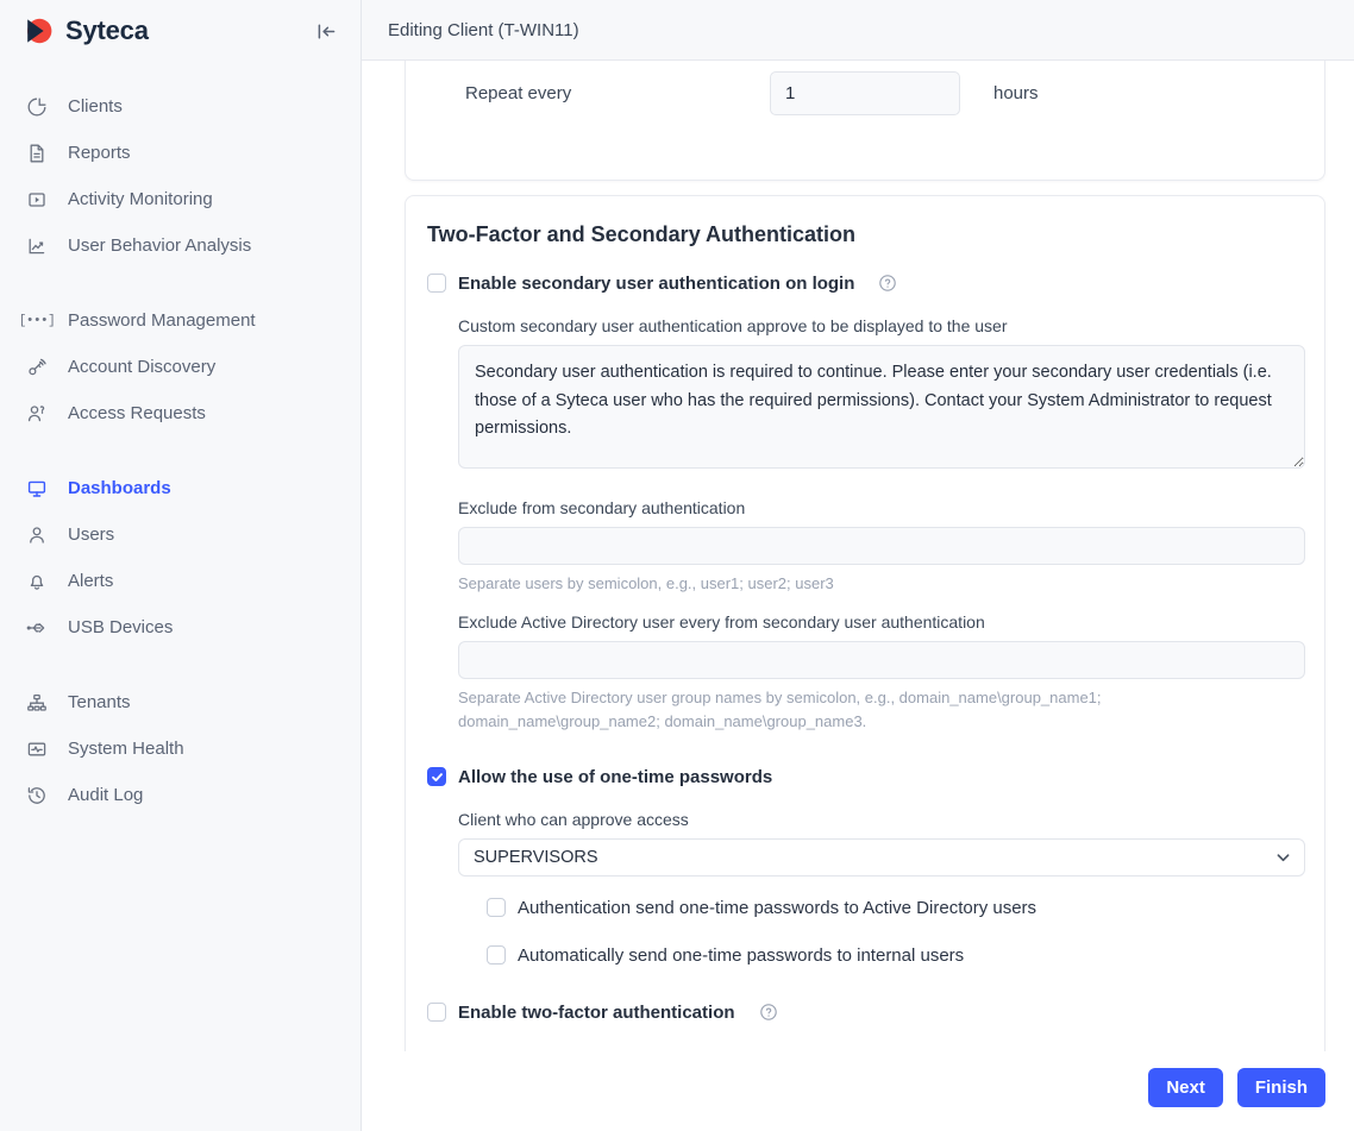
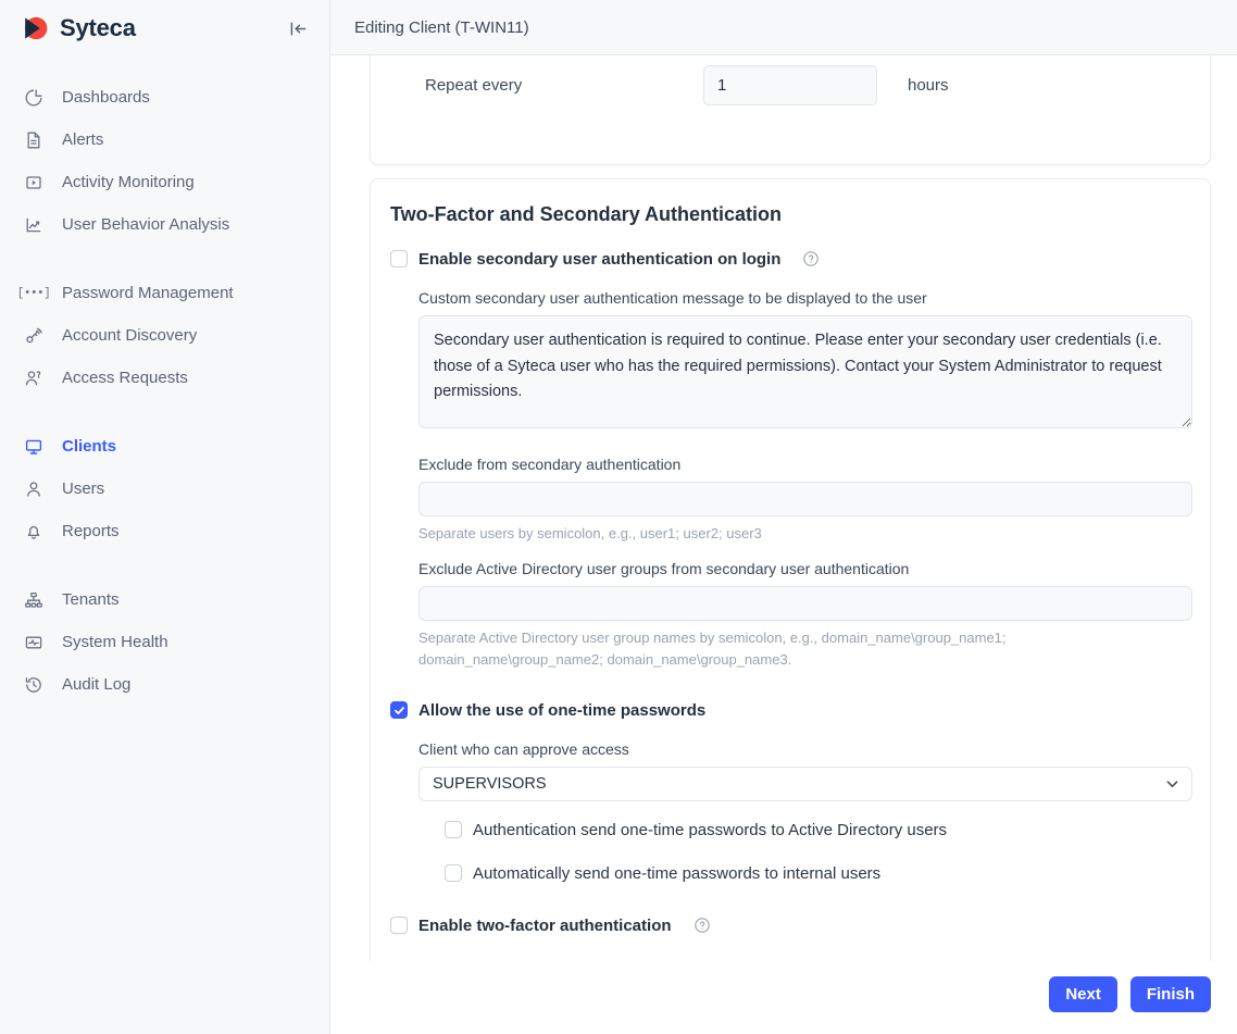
  Syteca
- Clients
+ Dashboards
- Reports
+ Alerts
  Activity Monitoring
  User Behavior Analysis
  [•••]
  Password Management
  Account Discovery
  Access Requests
- Dashboards
+ Clients
  Users
- Alerts
+ Reports
- USB Devices
  Tenants
  System Health
  Audit Log
  Editing Client (T-WIN11)
  Repeat every
  1
  hours
  Two-Factor and Secondary Authentication
  Enable secondary user authentication on login
- Custom secondary user authentication approve to be displayed to the user
+ Custom secondary user authentication message to be displayed to the user
  Exclude from secondary authentication
  Separate users by semicolon, e.g., user1; user2; user3
- Exclude Active Directory user every from secondary user authentication
+ Exclude Active Directory user groups from secondary user authentication
  Separate Active Directory user group names by semicolon, e.g., domain_name\group_name1; domain_name\group_name2; domain_name\group_name3.
  Allow the use of one-time passwords
  Client who can approve access
  SUPERVISORS
  Authentication send one-time passwords to Active Directory users
  Automatically send one-time passwords to internal users
  Enable two-factor authentication
  Next
  Finish
